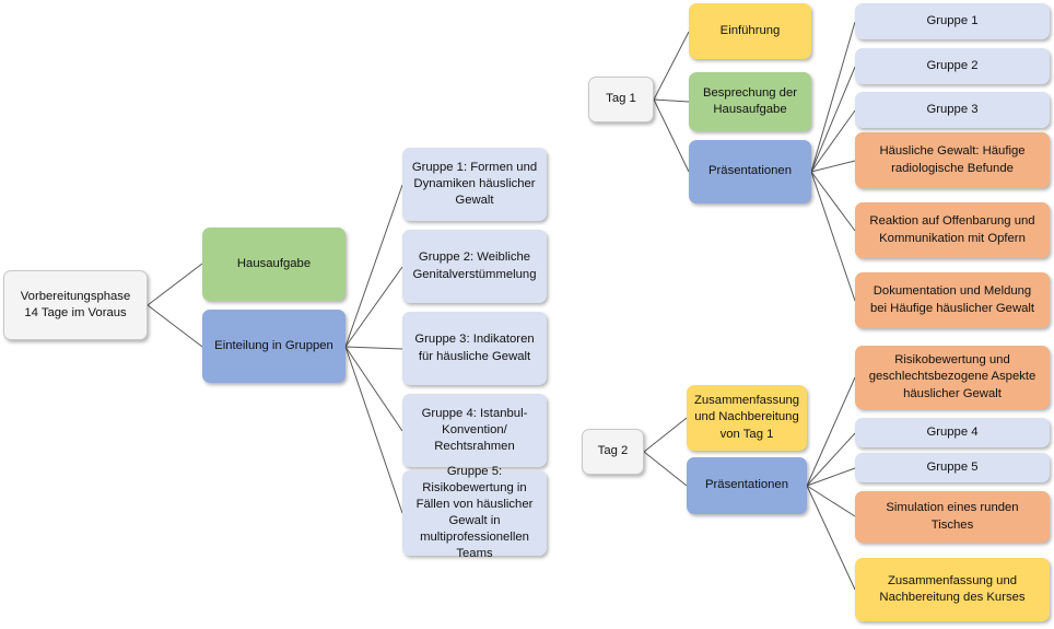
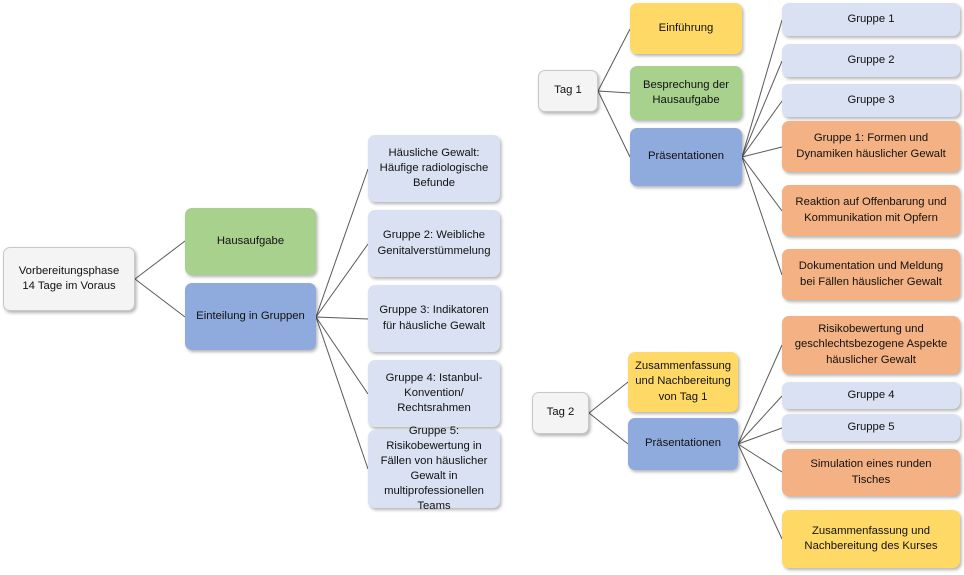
  Vorbereitungsphase
  14 Tage im Voraus
  Hausaufgabe
  Einteilung in Gruppen
- Gruppe 1: Formen und Dynamiken häuslicher Gewalt
+ Häusliche Gewalt: Häufige radiologische Befunde
  Gruppe 2: Weibliche Genitalverstümmelung
  Gruppe 3: Indikatoren für häusliche Gewalt
  Gruppe 4: Istanbul-Konvention/ Rechtsrahmen
  Gruppe 5: Risikobewertung in Fällen von häuslicher Gewalt in multiprofessionellen Teams
  Tag 1
  Einführung
  Besprechung der Hausaufgabe
  Präsentationen
  Gruppe 1
  Gruppe 2
  Gruppe 3
- Häusliche Gewalt: Häufige radiologische Befunde
+ Gruppe 1: Formen und Dynamiken häuslicher Gewalt
  Reaktion auf Offenbarung und Kommunikation mit Opfern
- Dokumentation und Meldung bei Häufige häuslicher Gewalt
+ Dokumentation und Meldung bei Fällen häuslicher Gewalt
  Tag 2
  Zusammenfassung und Nachbereitung von Tag 1
  Präsentationen
  Risikobewertung und geschlechtsbezogene Aspekte häuslicher Gewalt
  Gruppe 4
  Gruppe 5
  Simulation eines runden Tisches
  Zusammenfassung und Nachbereitung des Kurses
